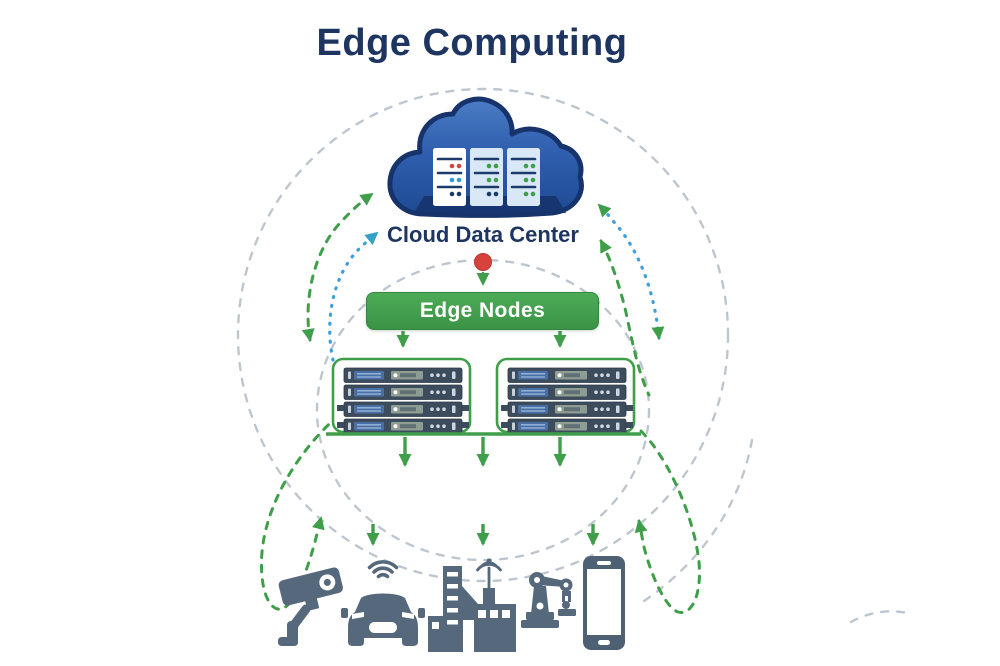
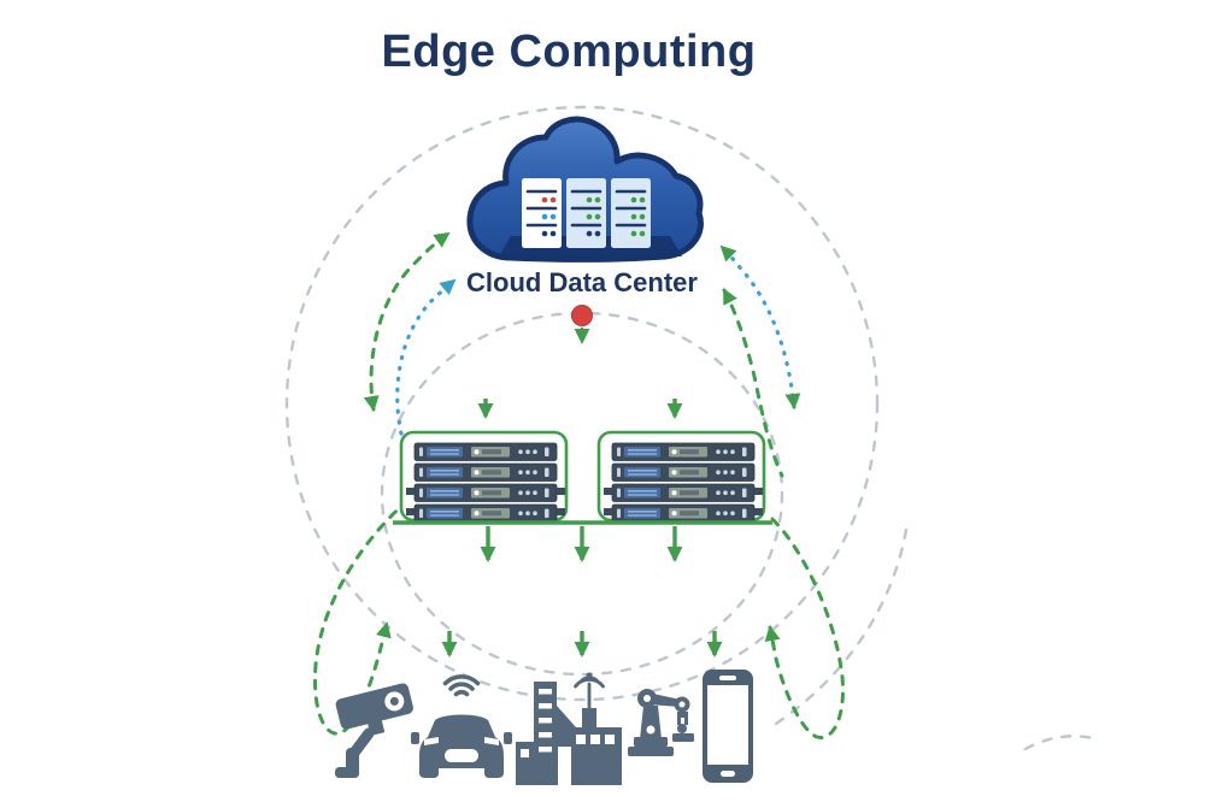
  Edge Computing
  Cloud Data Center
- Edge Nodes
